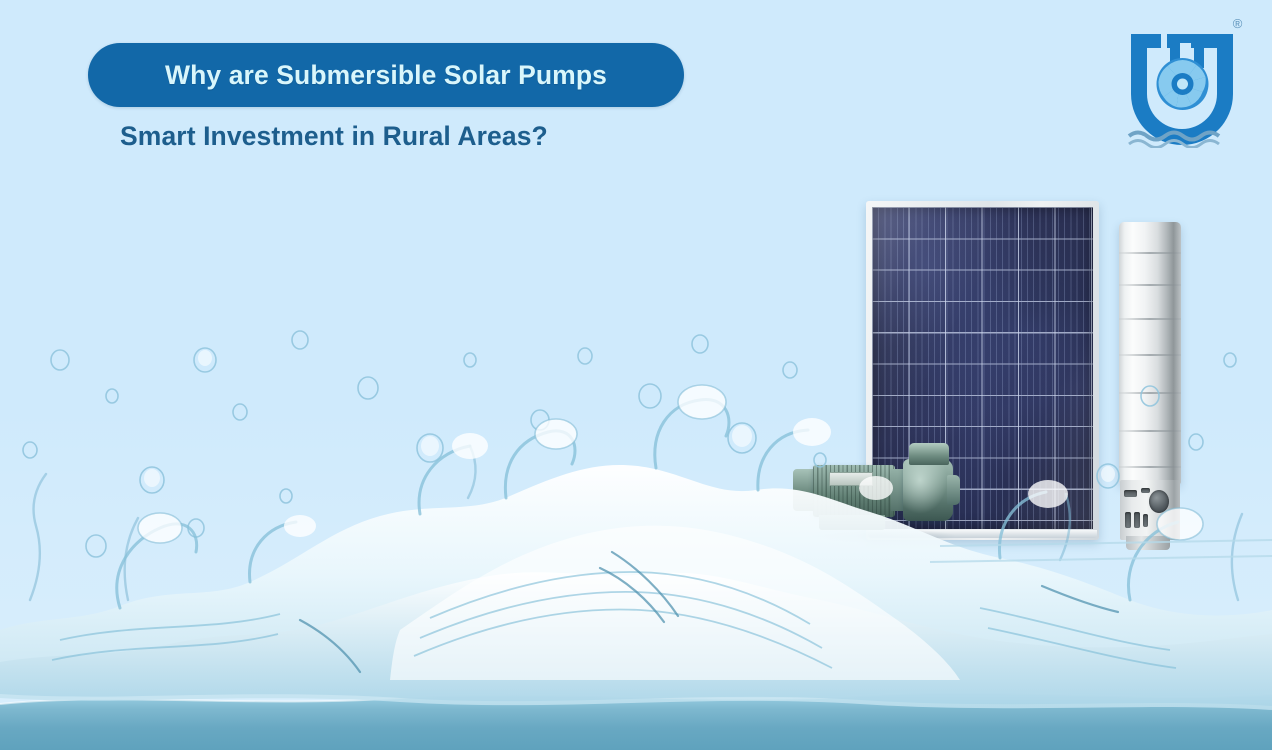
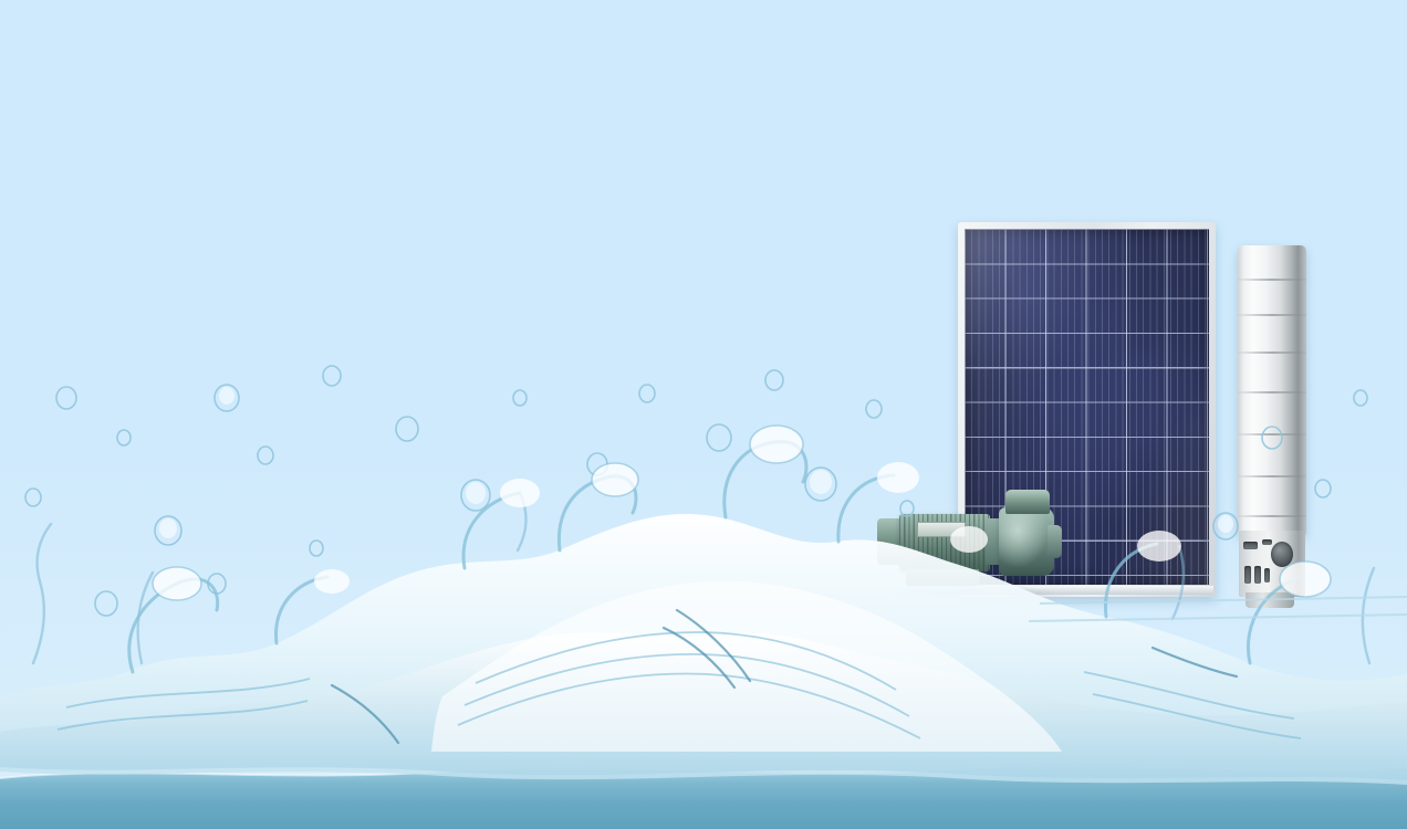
- Why are Submersible Solar Pumps
- Smart Investment in Rural Areas?
- ®
